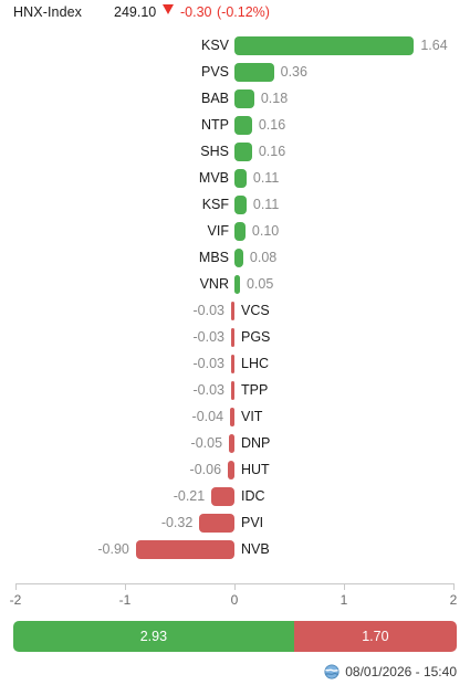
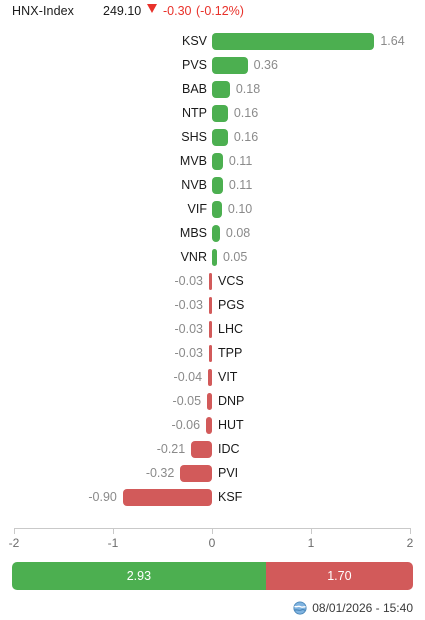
  HNX-Index
  249.10
  -0.30
  (-0.12%)
  KSV
  1.64
  PVS
  0.36
  BAB
  0.18
  NTP
  0.16
  SHS
  0.16
  MVB
  0.11
- KSF
+ NVB
  0.11
  VIF
  0.10
  MBS
  0.08
  VNR
  0.05
  VCS
  -0.03
  PGS
  -0.03
  LHC
  -0.03
  TPP
  -0.03
  VIT
  -0.04
  DNP
  -0.05
  HUT
  -0.06
  IDC
  -0.21
  PVI
  -0.32
- NVB
+ KSF
  -0.90
  -2
  -1
  0
  1
  2
  2.93
  1.70
  08/01/2026 - 15:40
